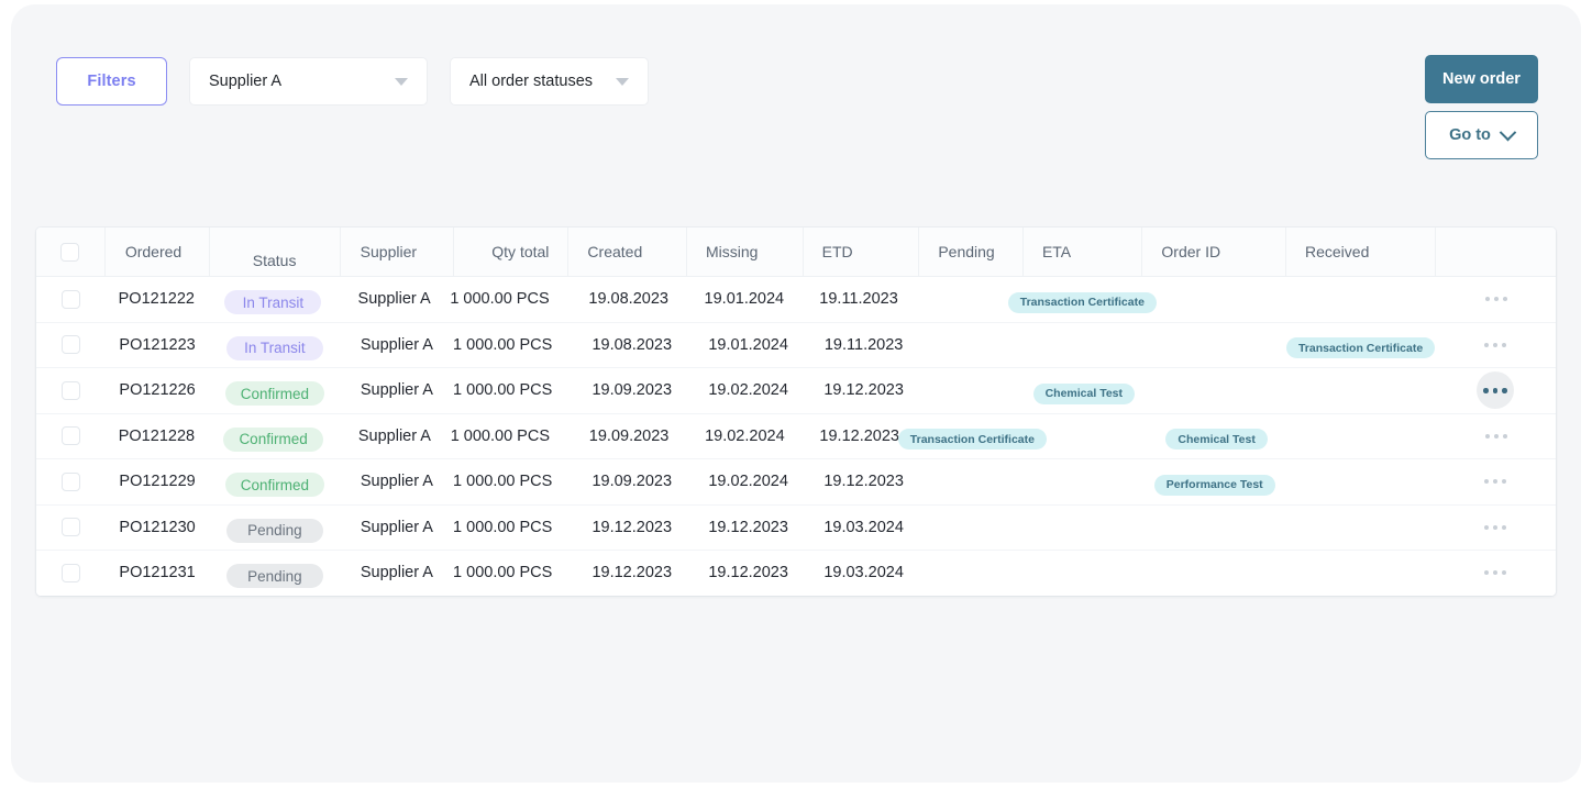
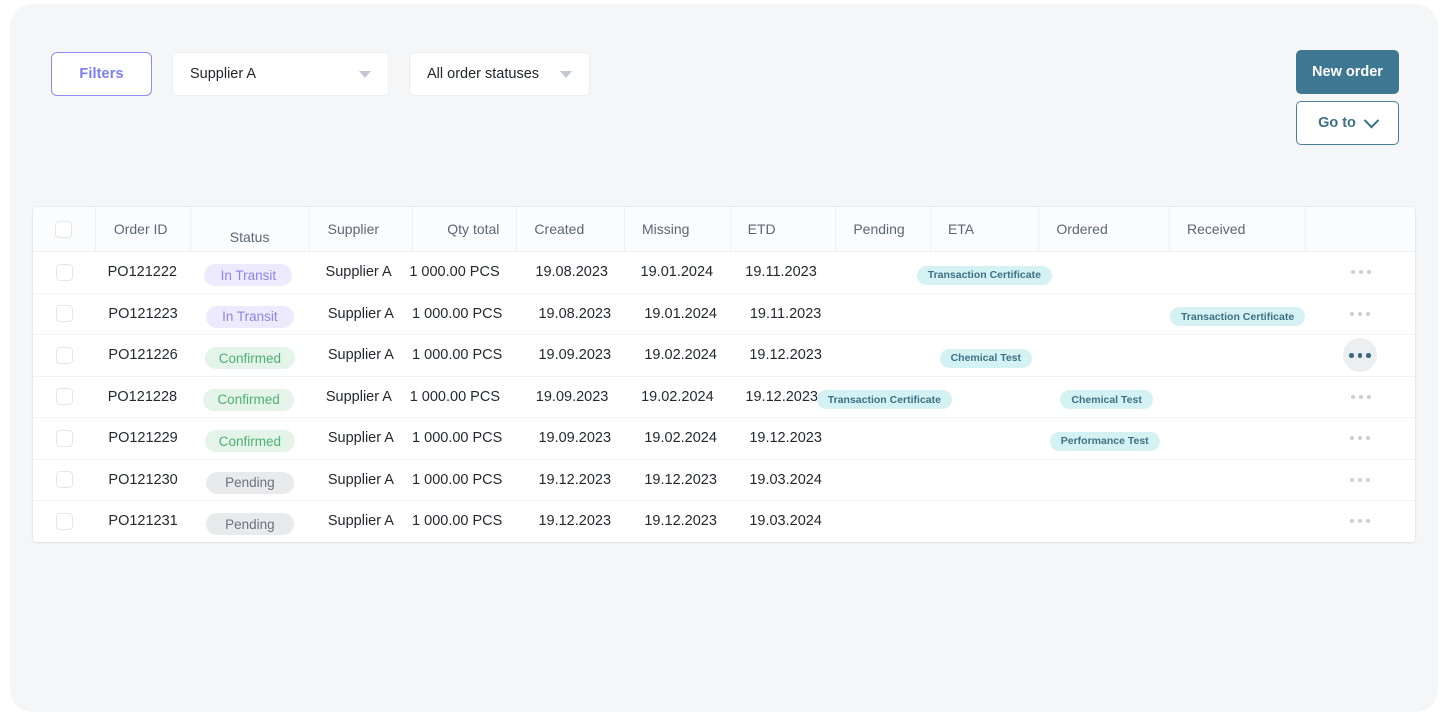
  Filters
  Supplier A
  All order statuses
  New order
  Go to
- Ordered
+ Order ID
  Status
  Supplier
  Qty total
  Created
  Missing
  ETD
  Pending
  ETA
- Order ID
+ Ordered
  Received
  PO121222
  In Transit
  Supplier A
  1 000.00 PCS
  19.08.2023
  19.01.2024
  19.11.2023
  Transaction Certificate
  PO121223
  In Transit
  Supplier A
  1 000.00 PCS
  19.08.2023
  19.01.2024
  19.11.2023
  Transaction Certificate
  PO121226
  Confirmed
  Supplier A
  1 000.00 PCS
  19.09.2023
  19.02.2024
  19.12.2023
  Chemical Test
  PO121228
  Confirmed
  Supplier A
  1 000.00 PCS
  19.09.2023
  19.02.2024
  19.12.2023
  Transaction Certificate
  Chemical Test
  PO121229
  Confirmed
  Supplier A
  1 000.00 PCS
  19.09.2023
  19.02.2024
  19.12.2023
  Performance Test
  PO121230
  Pending
  Supplier A
  1 000.00 PCS
  19.12.2023
  19.12.2023
  19.03.2024
  PO121231
  Pending
  Supplier A
  1 000.00 PCS
  19.12.2023
  19.12.2023
  19.03.2024
